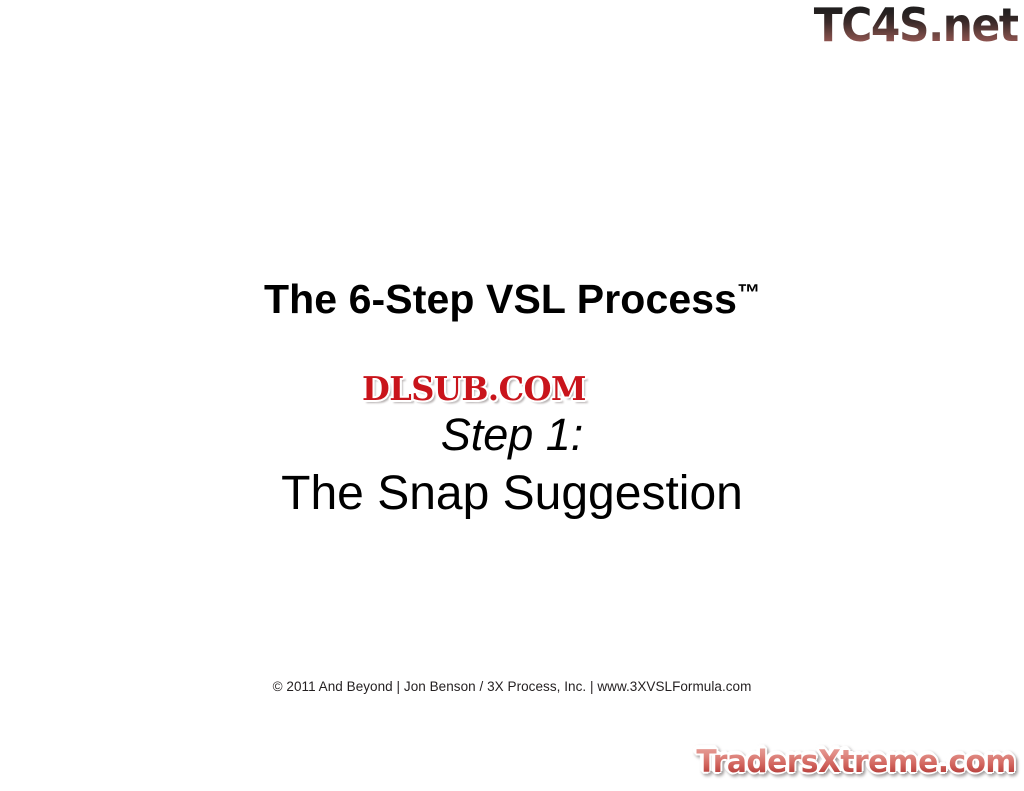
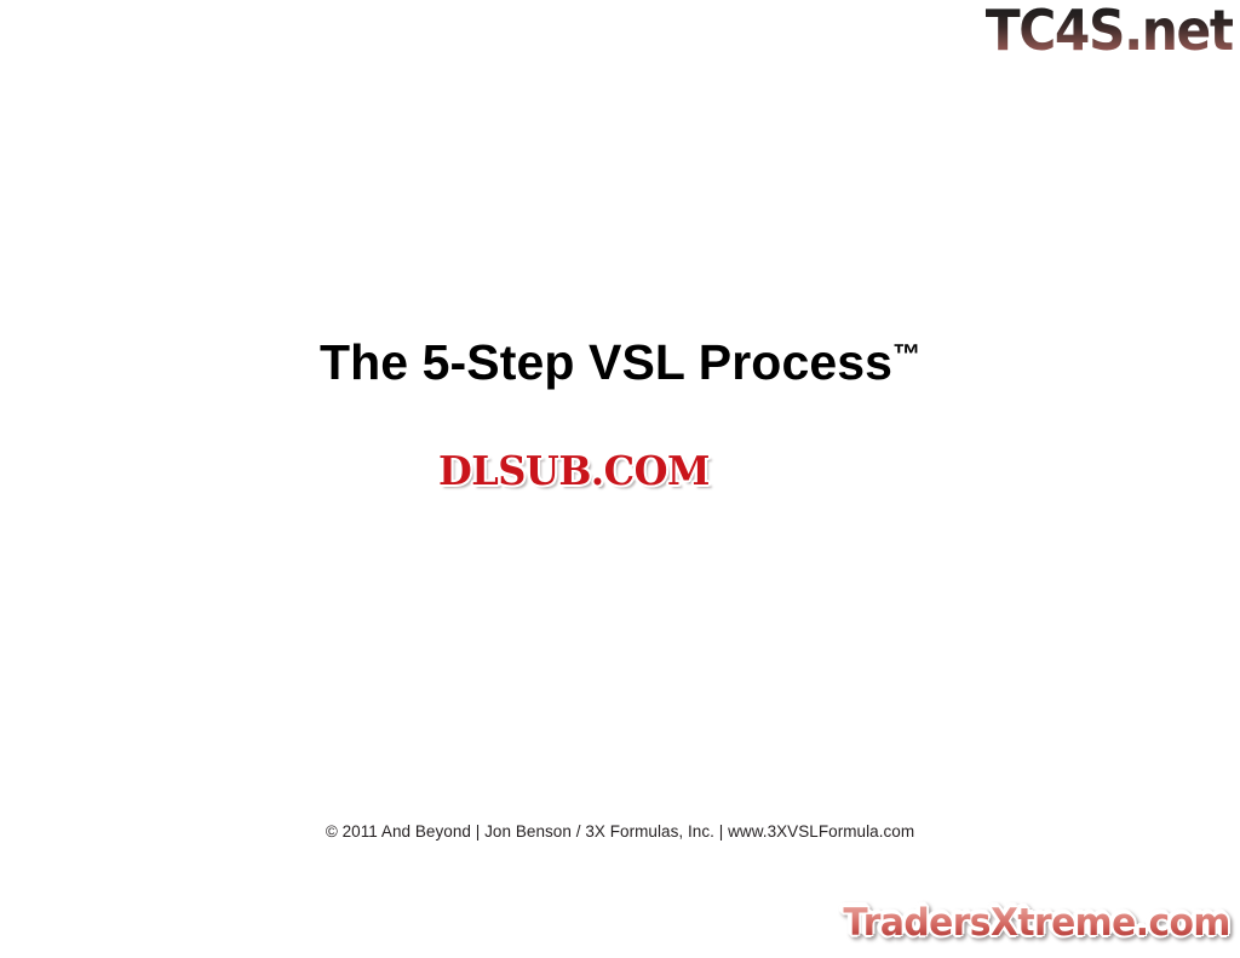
  TC4S.net
- The 6-Step VSL Process™
+ The 5-Step VSL Process™
  DLSUB.COM
- Step 1:
- The Snap Suggestion
- © 2011 And Beyond | Jon Benson / 3X Process, Inc. | www.3XVSLFormula.com
+ © 2011 And Beyond | Jon Benson / 3X Formulas, Inc. | www.3XVSLFormula.com
  TradersXtreme.com
